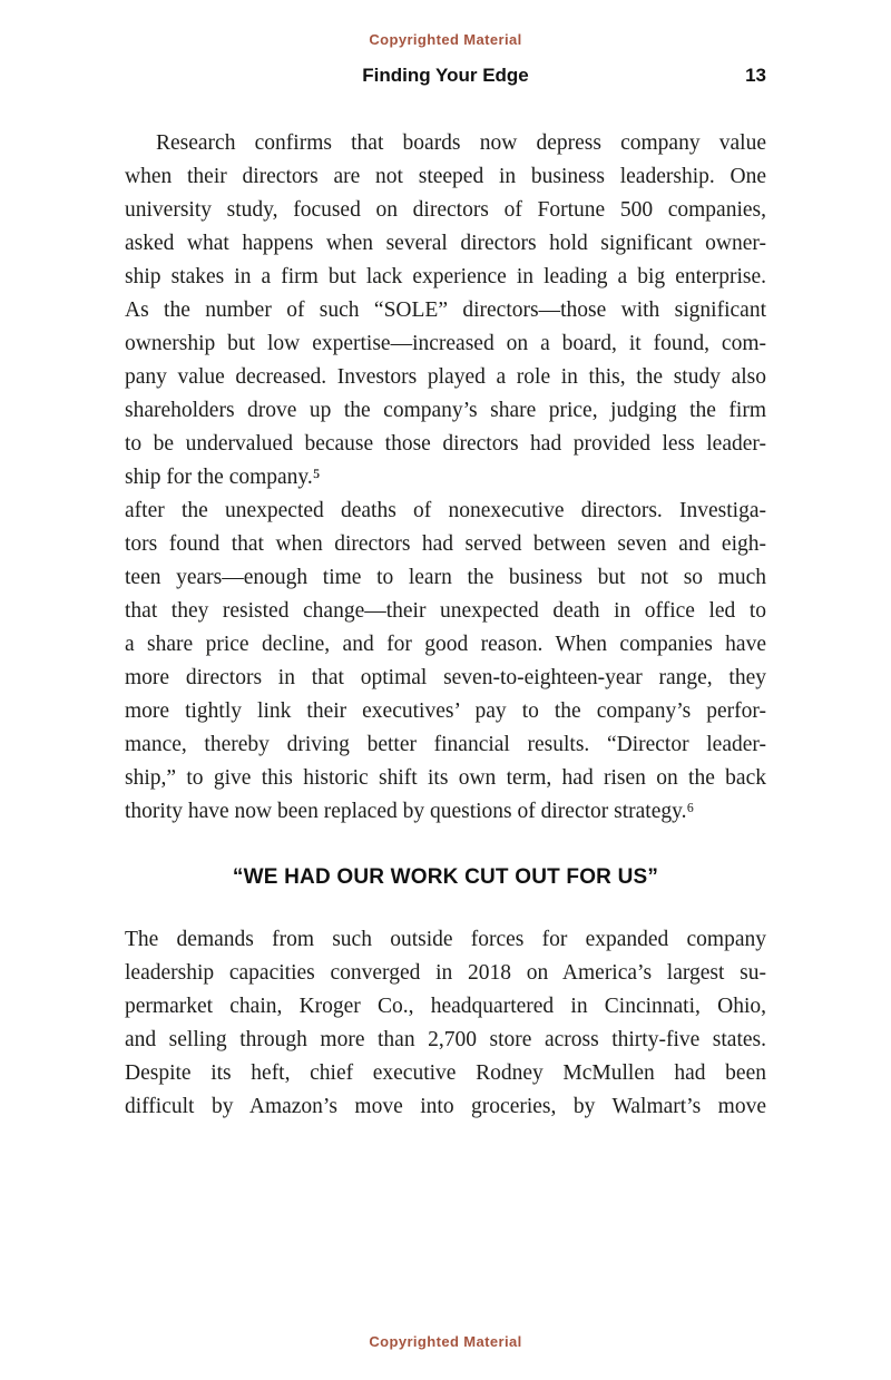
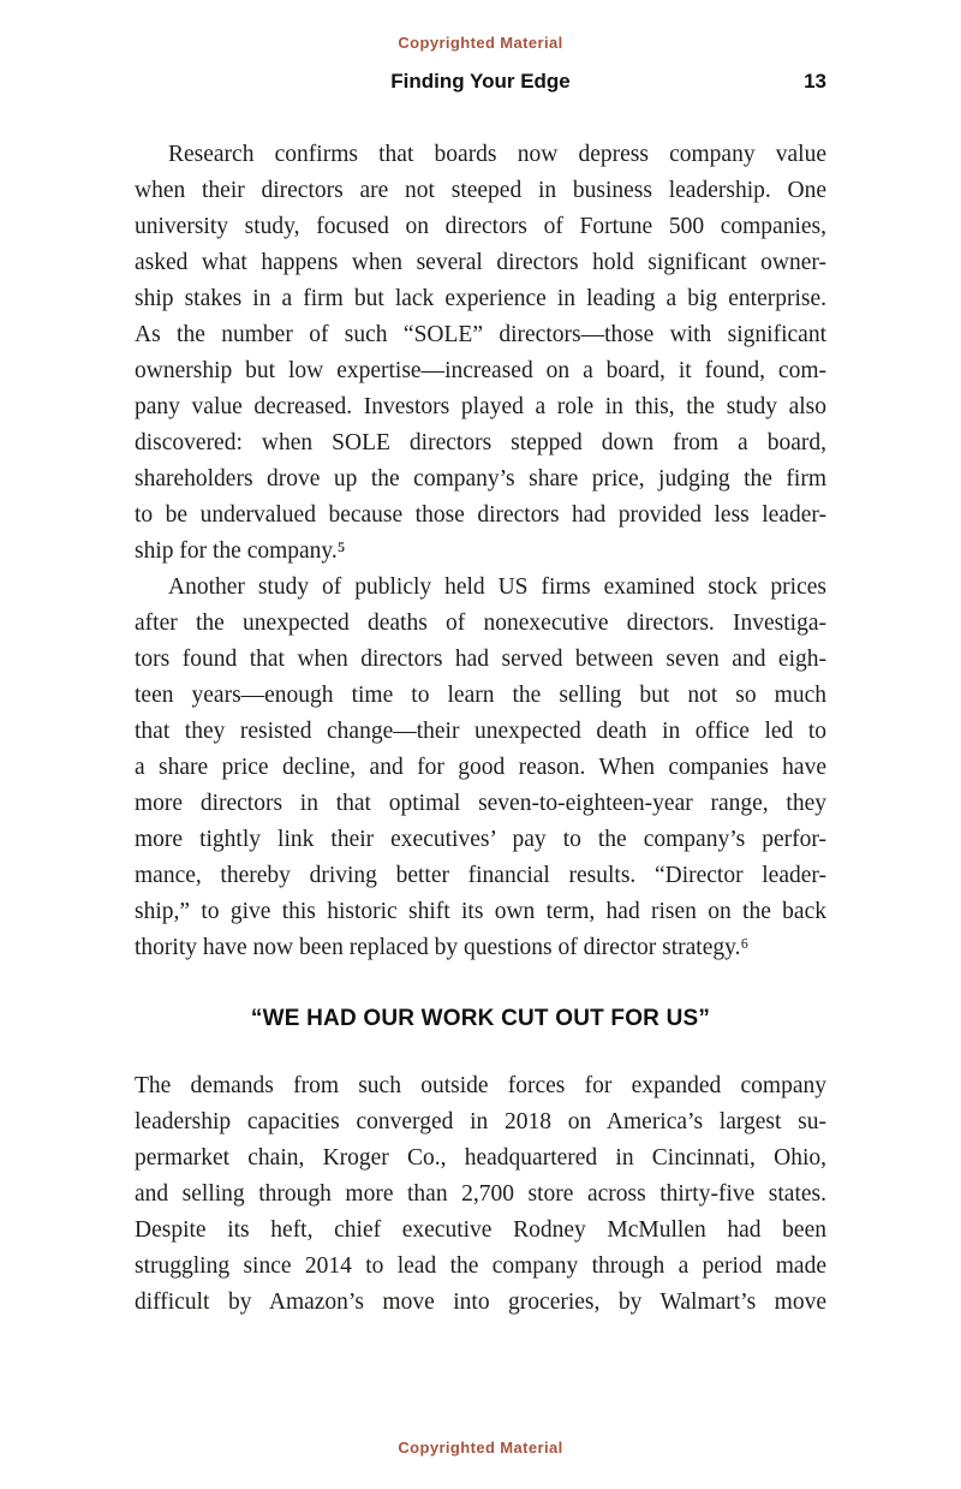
  Copyrighted Material
  Finding Your Edge
  13
  Research confirms that boards now depress company value
  when their directors are not steeped in business leadership. One
  university study, focused on directors of Fortune 500 companies,
  asked what happens when several directors hold significant owner-
  ship stakes in a firm but lack experience in leading a big enterprise.
  As the number of such “SOLE” directors—those with significant
  ownership but low expertise—increased on a board, it found, com-
  pany value decreased. Investors played a role in this, the study also
+ discovered: when SOLE directors stepped down from a board,
  shareholders drove up the company’s share price, judging the firm
  to be undervalued because those directors had provided less leader-
  ship for the company.⁵
+ Another study of publicly held US firms examined stock prices
  after the unexpected deaths of nonexecutive directors. Investiga-
  tors found that when directors had served between seven and eigh-
- teen years—enough time to learn the business but not so much
+ teen years—enough time to learn the selling but not so much
  that they resisted change—their unexpected death in office led to
  a share price decline, and for good reason. When companies have
  more directors in that optimal seven-to-eighteen-year range, they
  more tightly link their executives’ pay to the company’s perfor-
  mance, thereby driving better financial results. “Director leader-
  ship,” to give this historic shift its own term, had risen on the back
  thority have now been replaced by questions of director strategy.⁶
  “WE HAD OUR WORK CUT OUT FOR US”
  The demands from such outside forces for expanded company
  leadership capacities converged in 2018 on America’s largest su-
  permarket chain, Kroger Co., headquartered in Cincinnati, Ohio,
  and selling through more than 2,700 store across thirty-five states.
  Despite its heft, chief executive Rodney McMullen had been
+ struggling since 2014 to lead the company through a period made
  difficult by Amazon’s move into groceries, by Walmart’s move
  Copyrighted Material
